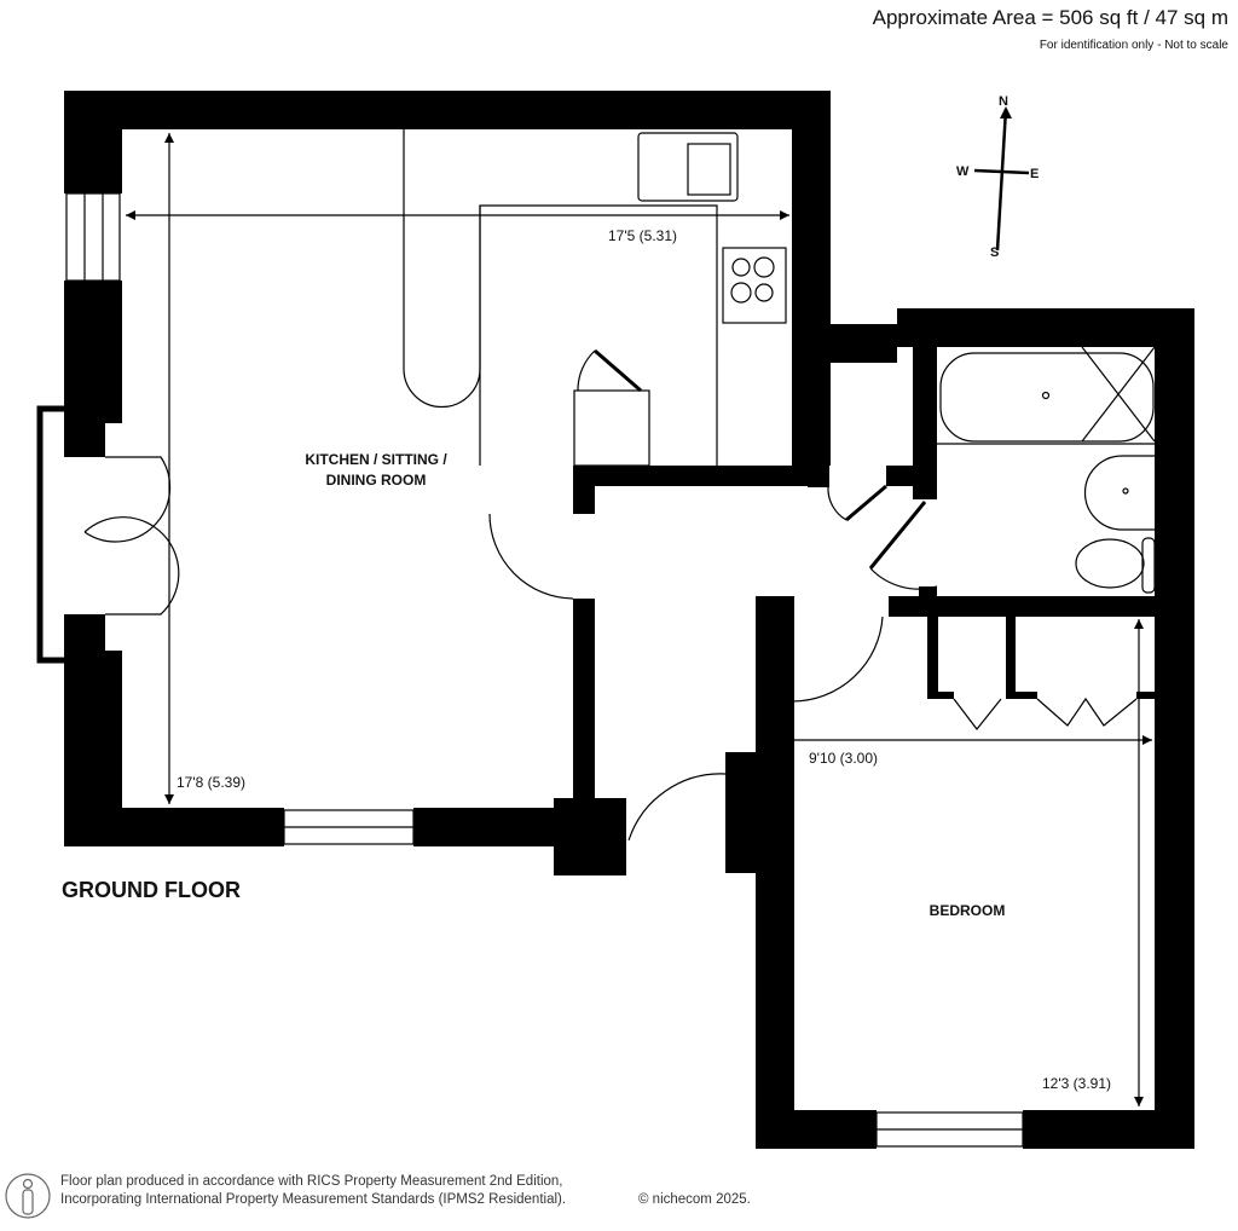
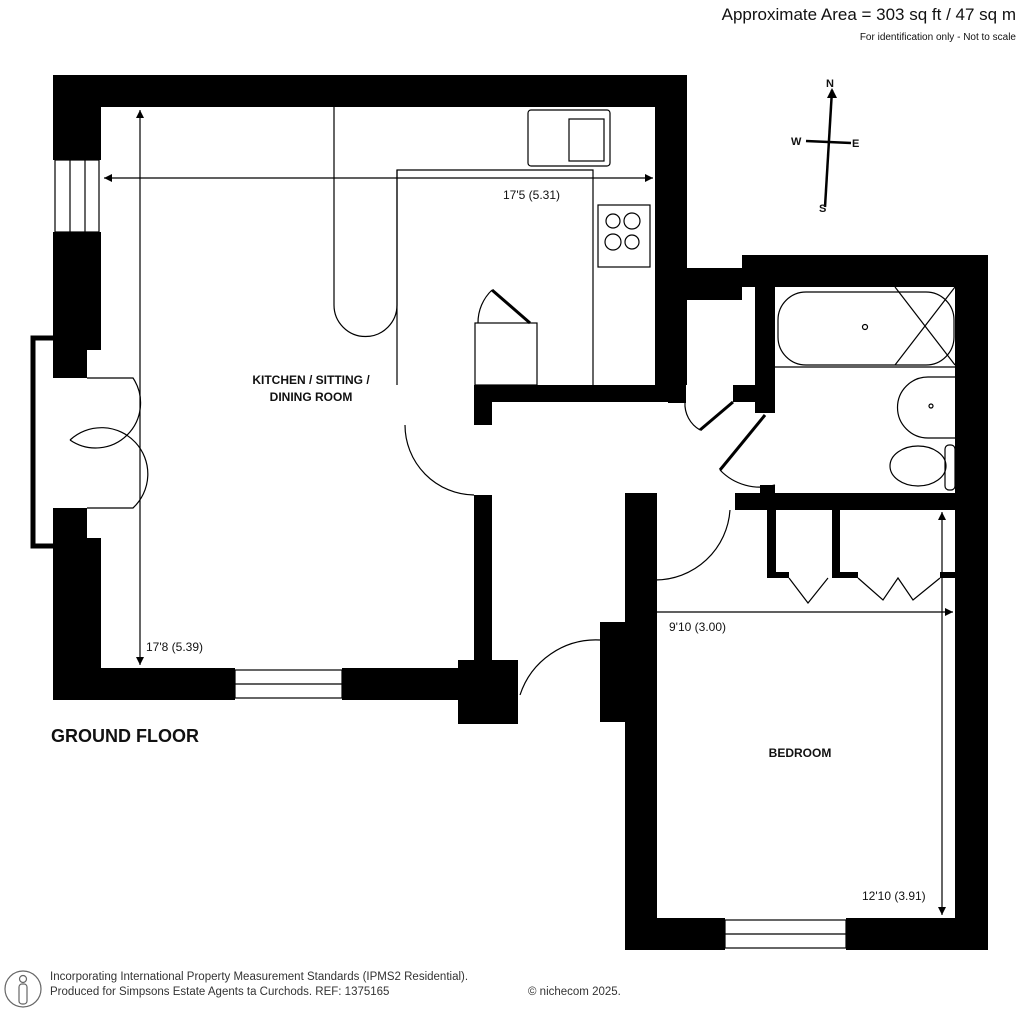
- Approximate Area = 506 sq ft / 47 sq m
+ Approximate Area = 303 sq ft / 47 sq m
  For identification only - Not to scale
  N
  S
  E
  W
  KITCHEN / SITTING /
  DINING ROOM
  17'5 (5.31)
  17'8 (5.39)
  BEDROOM
  9'10 (3.00)
- 12'3 (3.91)
+ 12'10 (3.91)
  GROUND FLOOR
- Floor plan produced in accordance with RICS Property Measurement 2nd Edition,
  Incorporating International Property Measurement Standards (IPMS2 Residential).
+ Produced for Simpsons Estate Agents ta Curchods. REF: 1375165
  © nichecom 2025.
